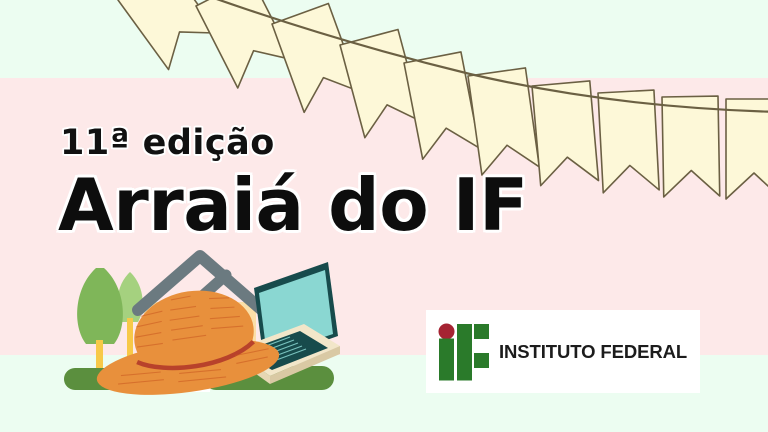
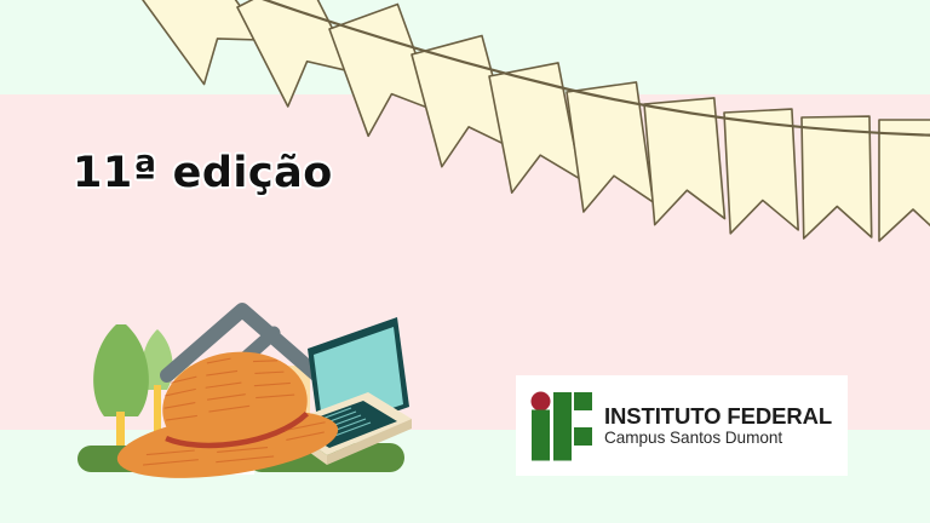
  11ª edição
- Arraiá do IF
  INSTITUTO FEDERAL
+ Campus Santos Dumont
